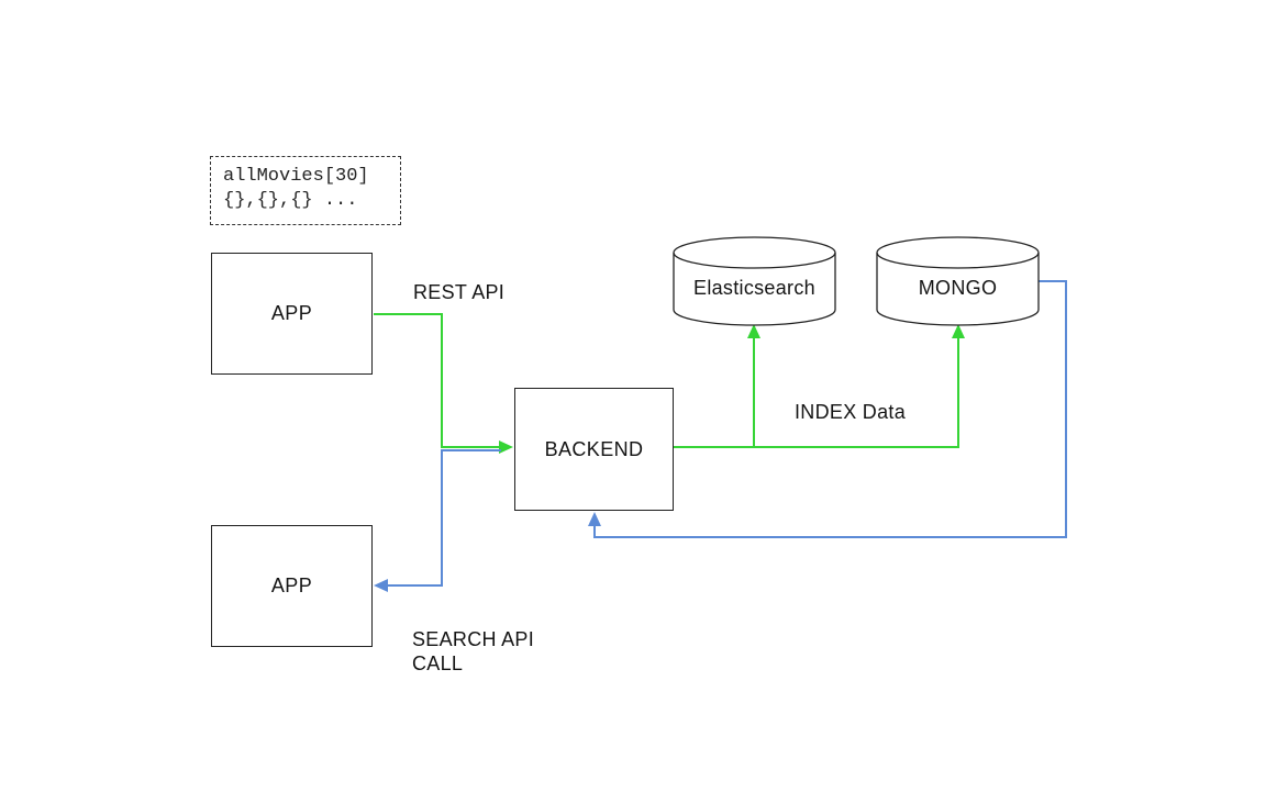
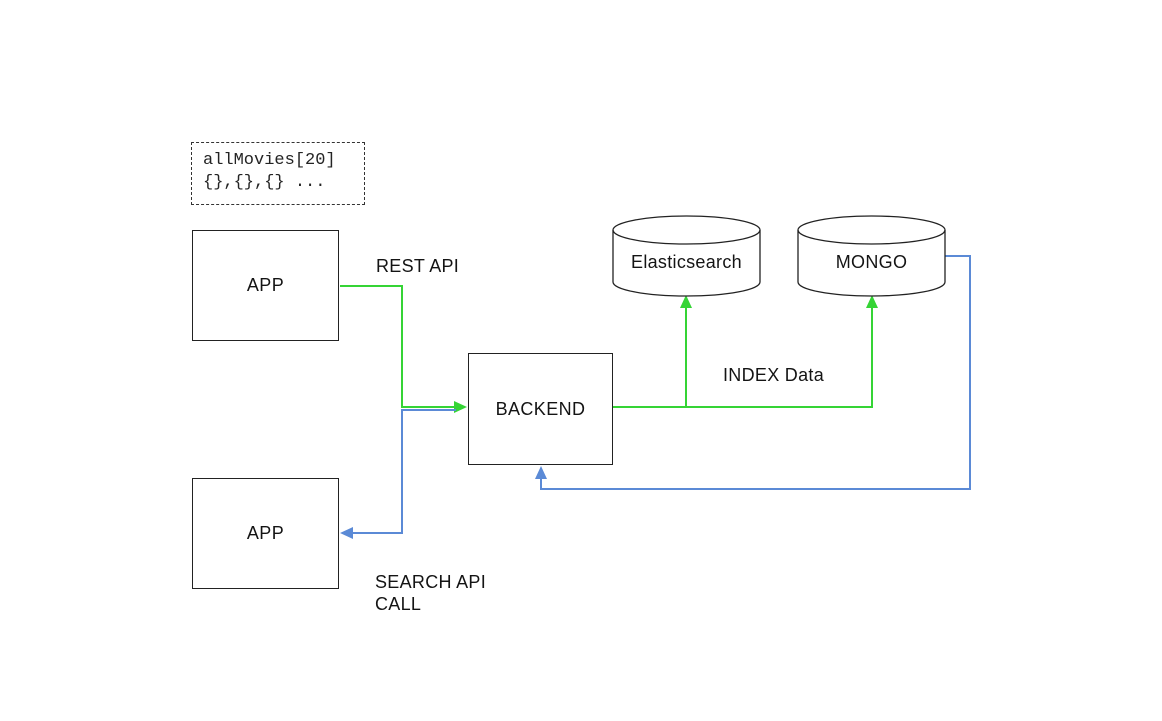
- allMovies[30]
+ allMovies[20]
  {},{},{} ...
  APP
  APP
  BACKEND
  Elasticsearch
  MONGO
  REST API
  INDEX Data
  SEARCH API CALL
